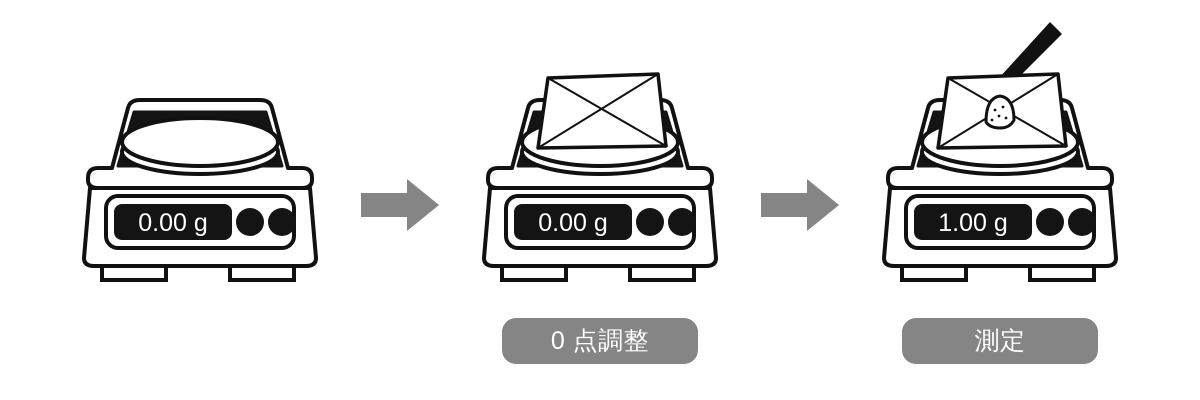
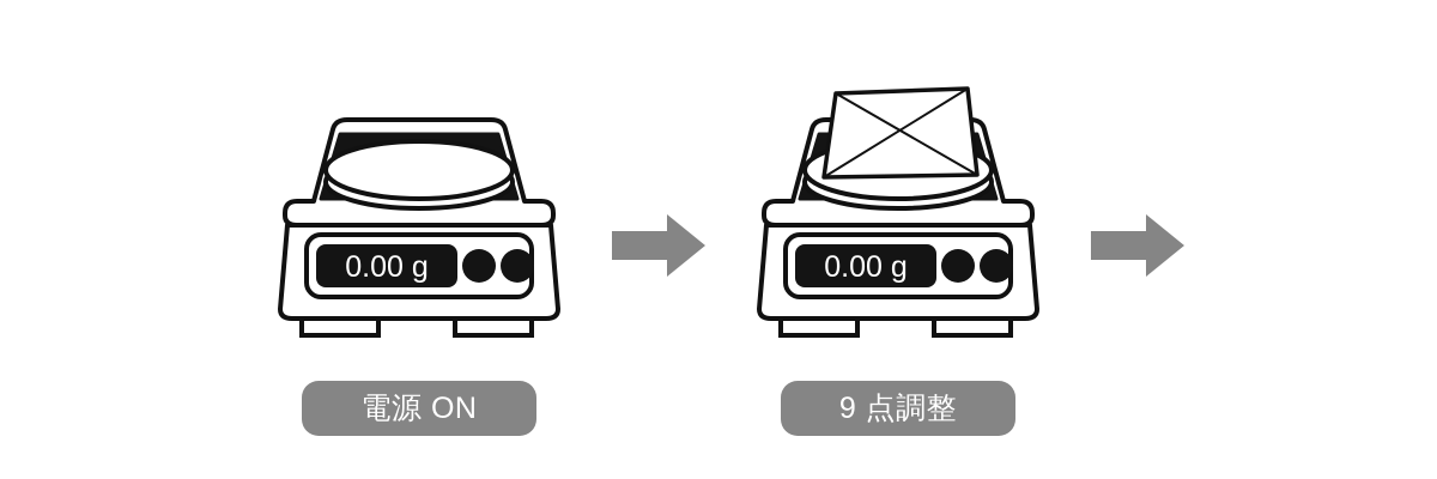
  0.00 g
+ 電源 ON
  0.00 g
- 0 点調整
+ 9 点調整
- 1.00 g
- 測定
